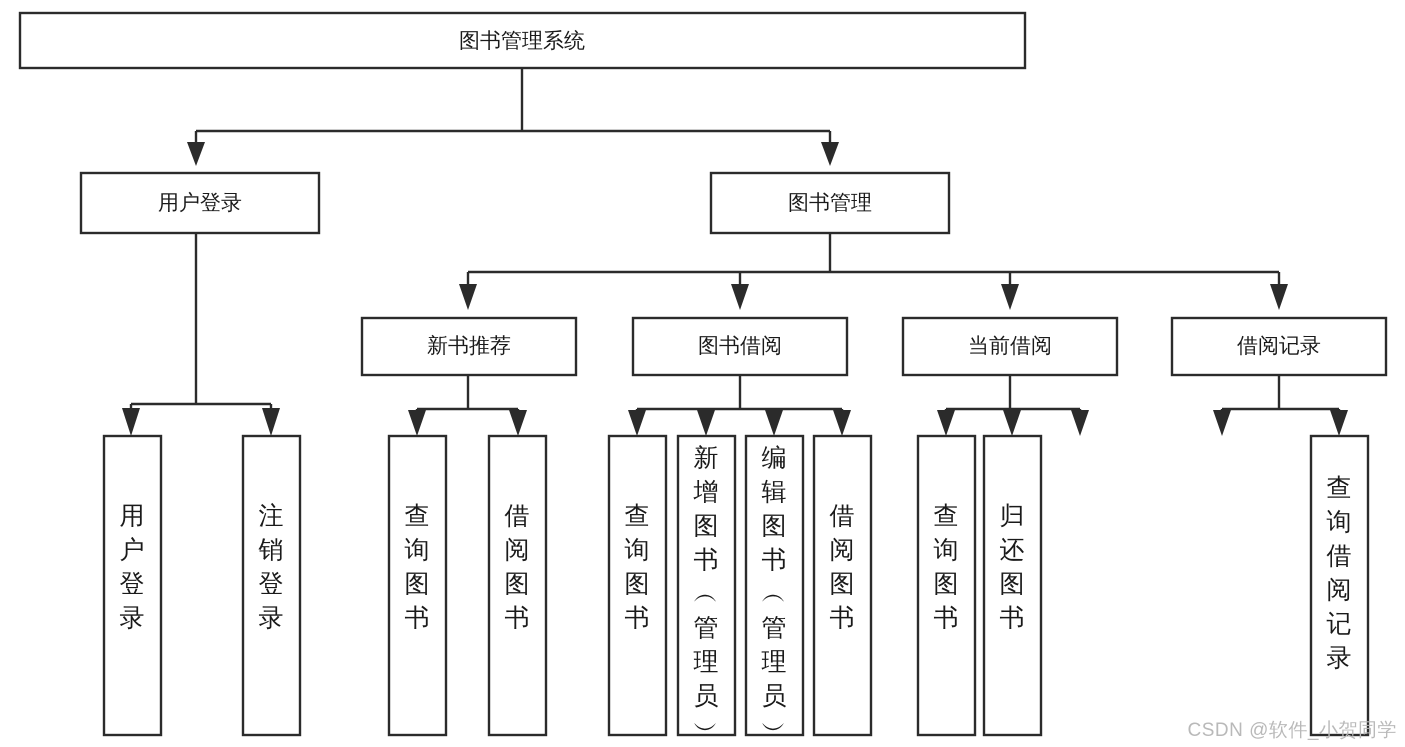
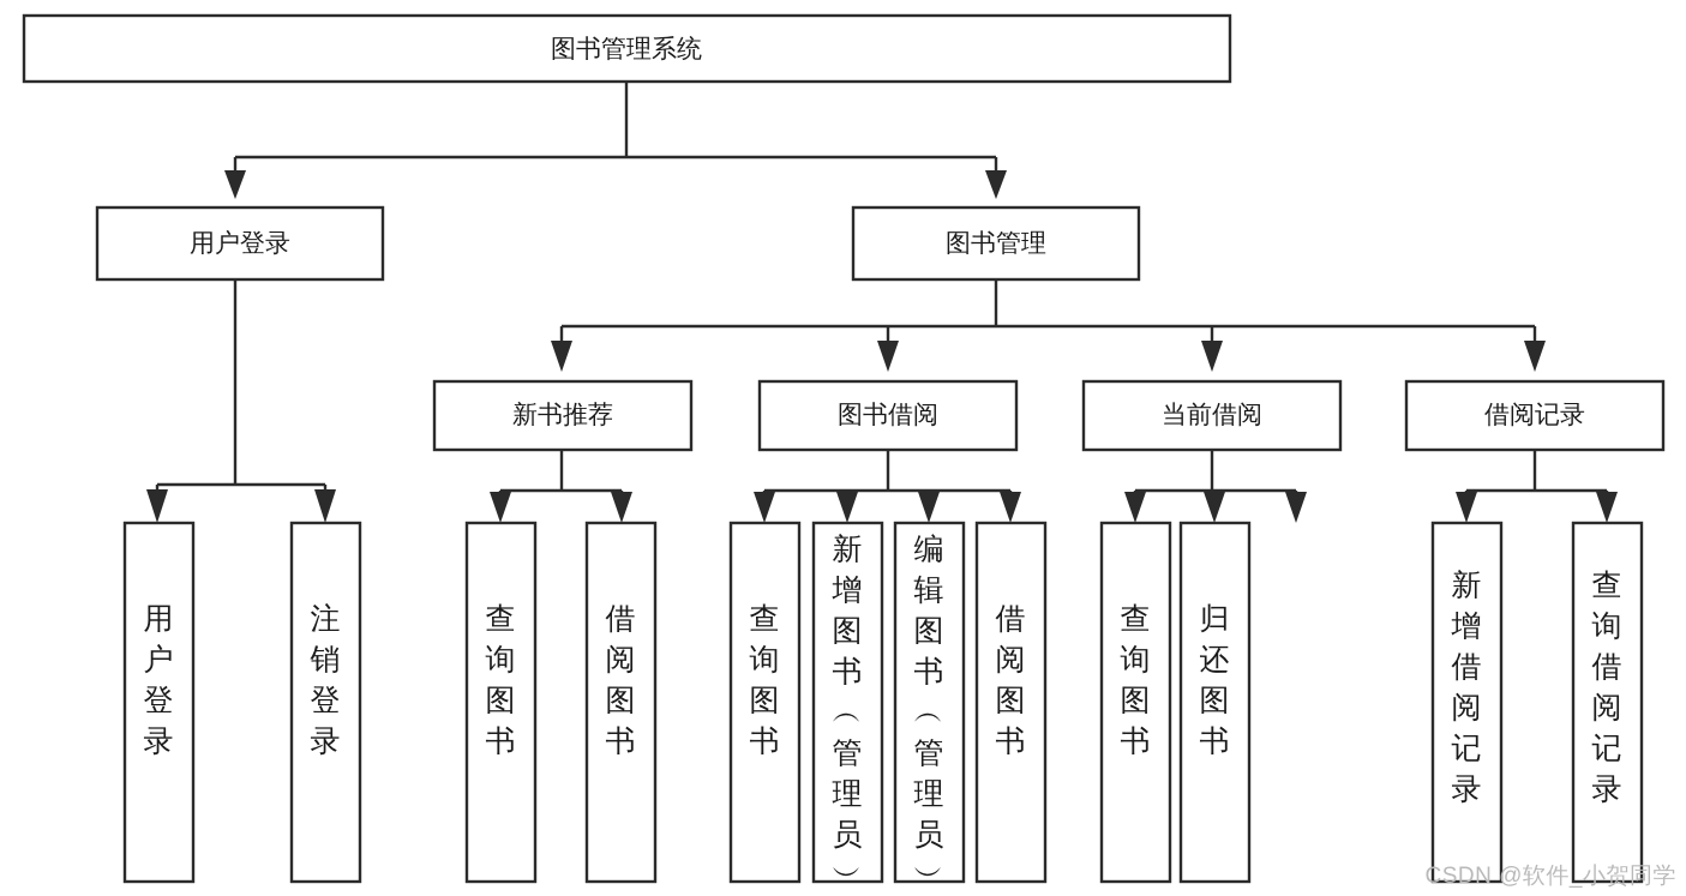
  图书管理系统
  用户登录
  图书管理
  新书推荐
  图书借阅
  当前借阅
  借阅记录
  用户登录
  注销登录
  查询图书
  借阅图书
  查询图书
  新增图书 ︵ 管理员 ︶
  编辑图书 ︵ 管理员 ︶
  借阅图书
  查询图书
  归还图书
+ 新增借阅记录
  查询借阅记录
  CSDN @软件_小贺同学
